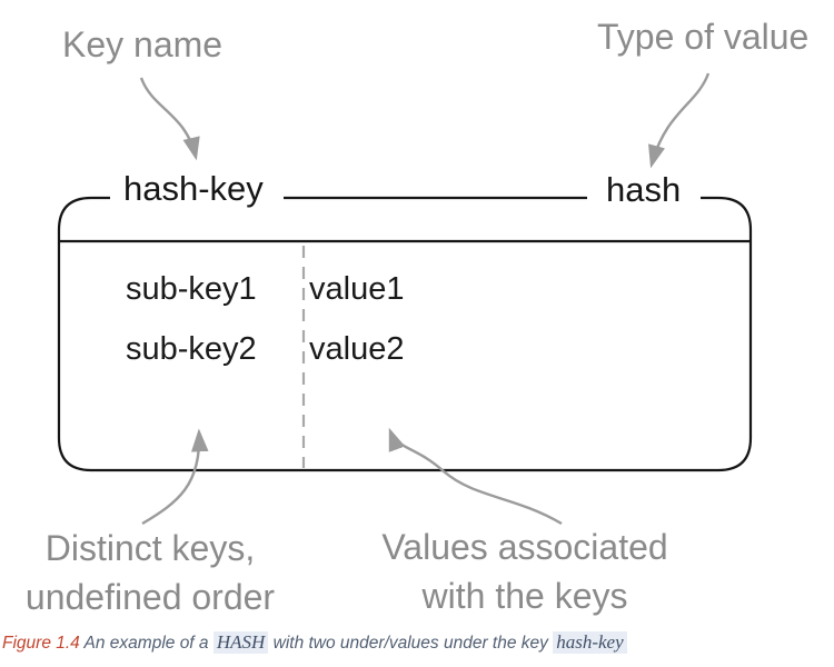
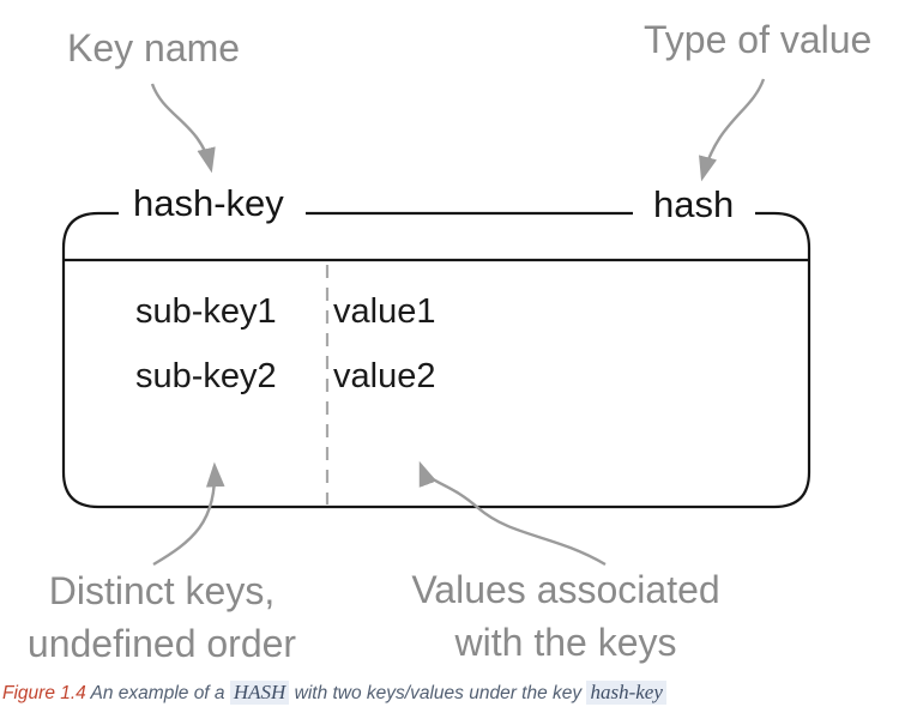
  Key name
  Type of value
  Distinct keys,
  undefined order
  Values associated
  with the keys
  hash-key
  hash
  sub-key1
  value1
  sub-key2
  value2
- Figure 1.4 An example of a HASH with two under/values under the key hash-key
+ Figure 1.4 An example of a HASH with two keys/values under the key hash-key
